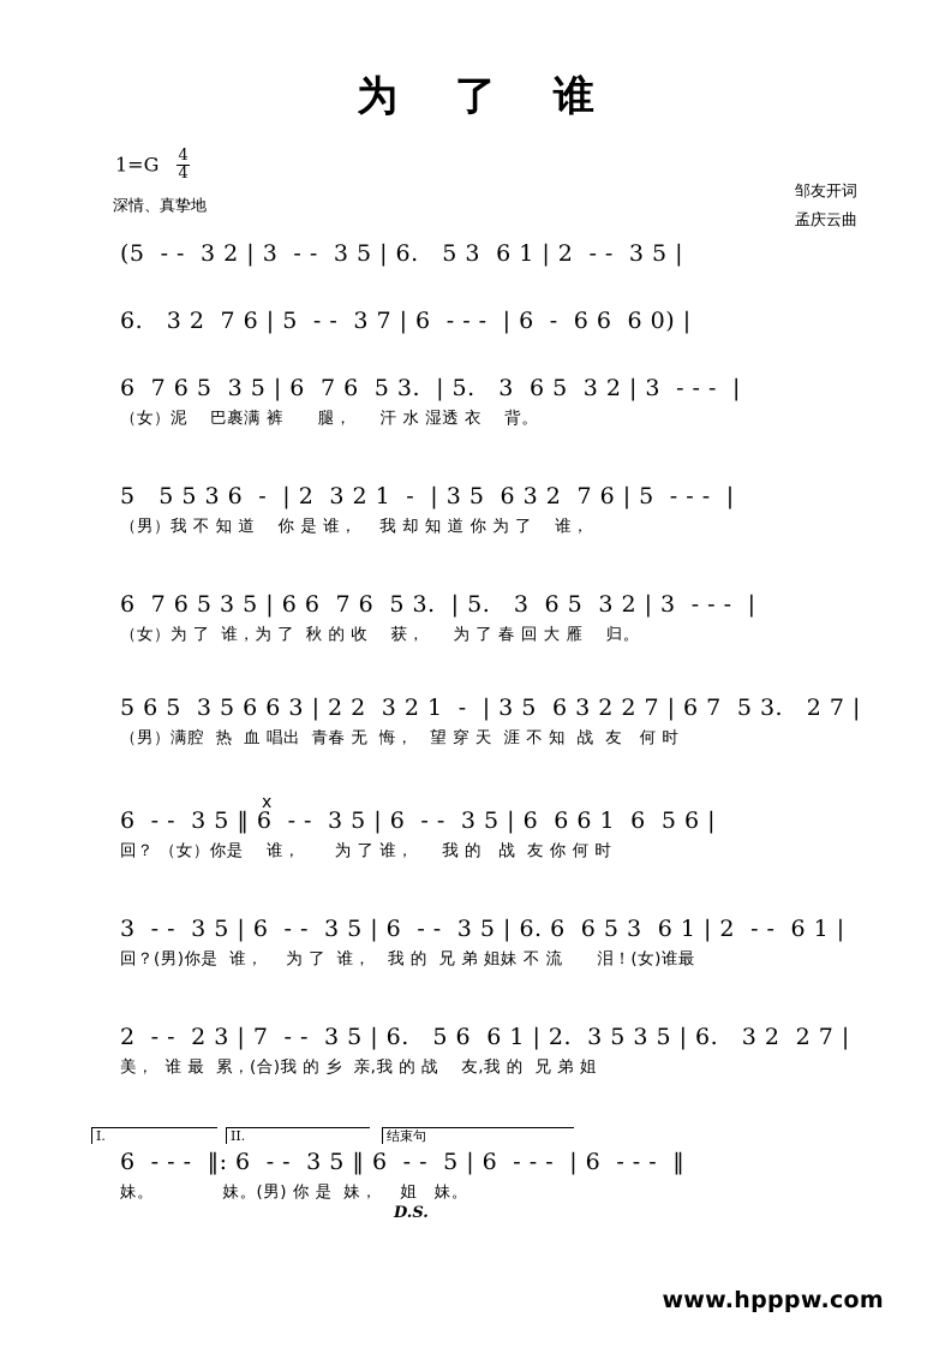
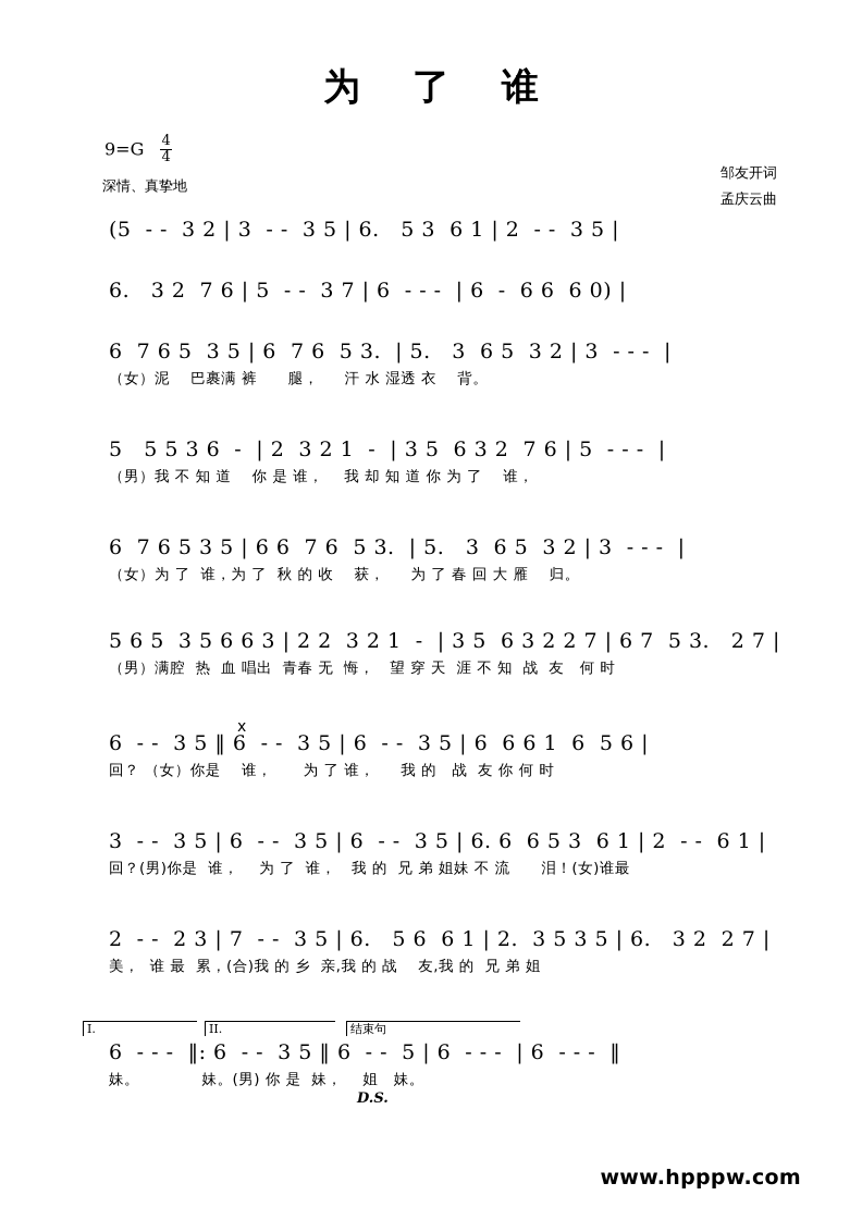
  为 了 谁
- 1=G
+ 9=G
  4
  4
  深情、真挚地
  邹友开词
  孟庆云曲
  (5 - - 3 2 | 3 - - 3 5 | 6. 5 3 6 1 | 2 - - 3 5 |
  6. 3 2 7 6 | 5 - - 3 7 | 6 - - - | 6 - 6 6 6 0) |
  6 7 6 5 3 5 | 6 7 6 5 3. | 5. 3 6 5 3 2 | 3 - - - |
  （女）泥 巴裹满 裤 腿， 汗 水 湿透 衣 背。
  5 5 5 3 6 - | 2 3 2 1 - | 3 5 6 3 2 7 6 | 5 - - - |
  （男）我 不 知 道 你 是 谁， 我 却 知 道 你 为 了 谁，
  6 7 6 5 3 5 | 6 6 7 6 5 3. | 5. 3 6 5 3 2 | 3 - - - |
  （女）为 了 谁，为 了 秋 的 收 获， 为 了 春 回 大 雁 归。
  5 6 5 3 5 6 6 3 | 2 2 3 2 1 - | 3 5 6 3 2 2 7 | 6 7 5 3. 2 7 |
  （男）满腔 热 血 唱出 青春 无 悔， 望 穿 天 涯 不 知 战 友 何 时
  x
  6 - - 3 5 ‖ 6 - - 3 5 | 6 - - 3 5 | 6 6 6 1 6 5 6 |
  回？ （女）你是 谁， 为 了 谁， 我 的 战 友 你 何 时
  3 - - 3 5 | 6 - - 3 5 | 6 - - 3 5 | 6. 6 6 5 3 6 1 | 2 - - 6 1 |
  回？(男)你是 谁， 为 了 谁， 我 的 兄 弟 姐妹 不 流 泪！(女)谁最
  2 - - 2 3 | 7 - - 3 5 | 6. 5 6 6 1 | 2. 3 5 3 5 | 6. 3 2 2 7 |
  美， 谁 最 累，(合)我 的 乡 亲,我 的 战 友,我 的 兄 弟 姐
  I.
  II.
  结束句
  6 - - - ‖: 6 - - 3 5 ‖ 6 - - 5 | 6 - - - | 6 - - - ‖
  妹。 妹。(男) 你 是 妹， 姐 妹。
  D.S.
  www.hpppw.com
